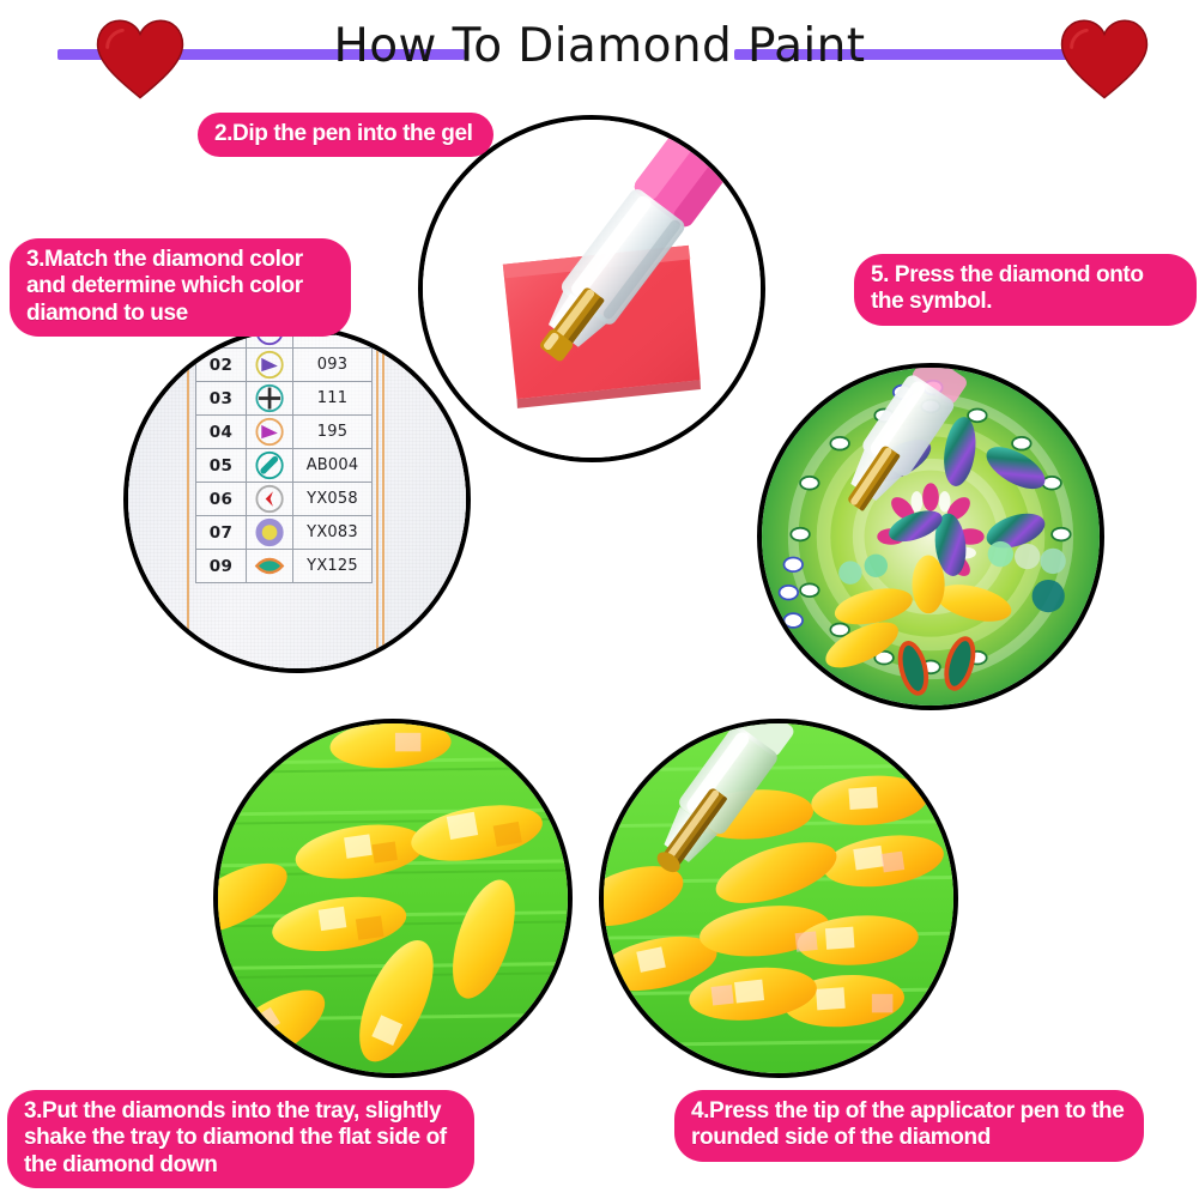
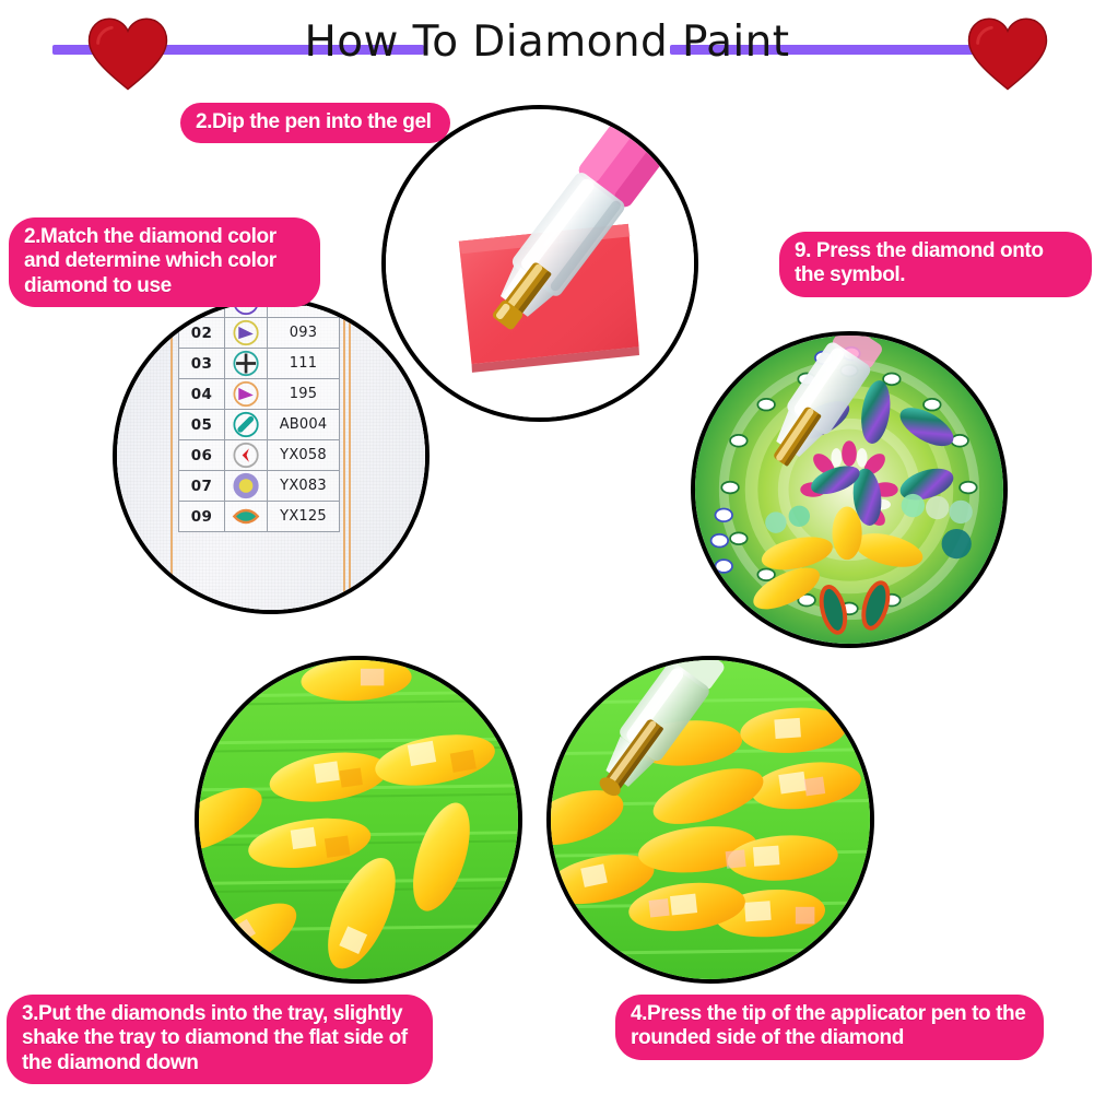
  How To Diamond Paint
  2.Dip the pen into the gel
  02		093
  03		111
  04		195
  05		AB004
  06		YX058
  07		YX083
  09		YX125
- 3.Match the diamond color and determine which color diamond to use
+ 2.Match the diamond color and determine which color diamond to use
- 5. Press the diamond onto the symbol.
+ 9. Press the diamond onto the symbol.
  3.Put the diamonds into the tray, slightly shake the tray to diamond the flat side of the diamond down
  4.Press the tip of the applicator pen to the rounded side of the diamond
